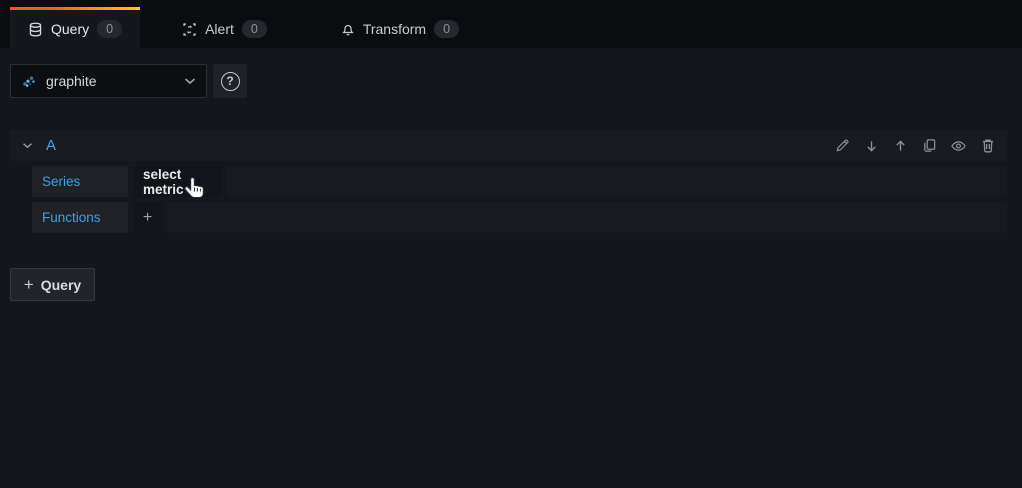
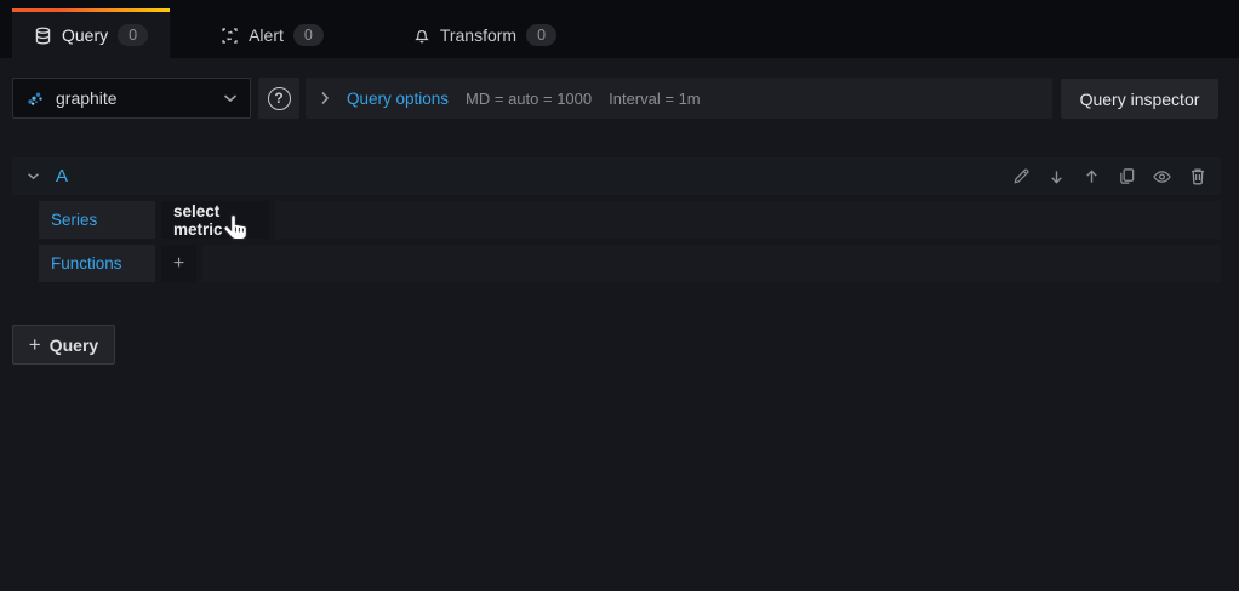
  Query
  0
  Alert
  0
  Transform
  0
  graphite
  ?
+ Query options
+ MD = auto = 1000
+ Interval = 1m
+ Query inspector
  A
  Series
  select metric
  Functions
  +
  +
  Query
